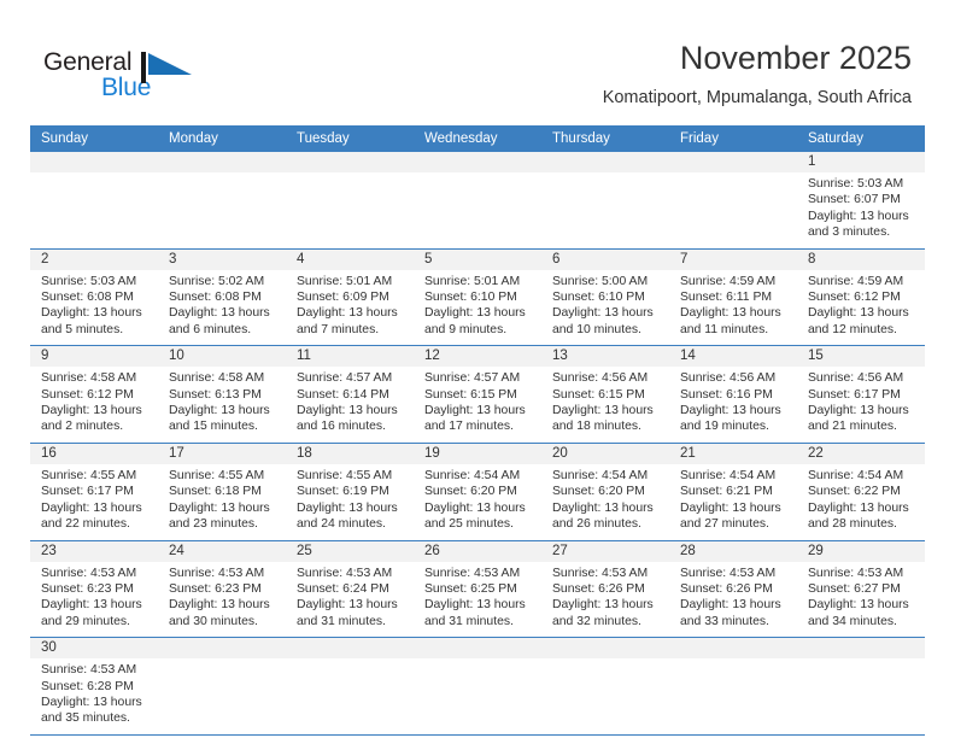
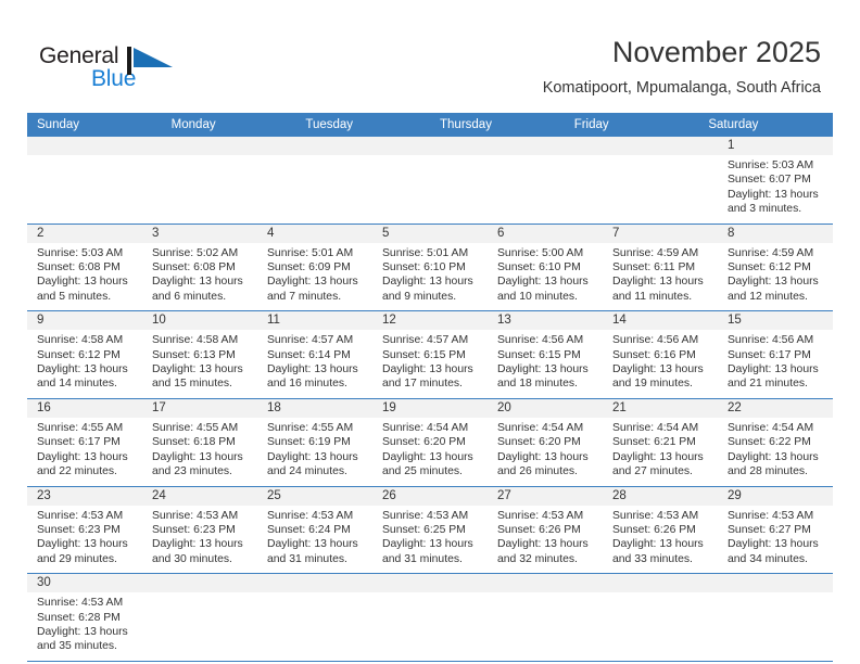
  General
  Blue
  November 2025
  Komatipoort, Mpumalanga, South Africa
  Sunday
  Monday
  Tuesday
- Wednesday
  Thursday
  Friday
  Saturday
  1
  Sunrise: 5:03 AM
  Sunset: 6:07 PM
  Daylight: 13 hours
  and 3 minutes.
  2
  Sunrise: 5:03 AM
  Sunset: 6:08 PM
  Daylight: 13 hours
  and 5 minutes.
  3
  Sunrise: 5:02 AM
  Sunset: 6:08 PM
  Daylight: 13 hours
  and 6 minutes.
  4
  Sunrise: 5:01 AM
  Sunset: 6:09 PM
  Daylight: 13 hours
  and 7 minutes.
  5
  Sunrise: 5:01 AM
  Sunset: 6:10 PM
  Daylight: 13 hours
  and 9 minutes.
  6
  Sunrise: 5:00 AM
  Sunset: 6:10 PM
  Daylight: 13 hours
  and 10 minutes.
  7
  Sunrise: 4:59 AM
  Sunset: 6:11 PM
  Daylight: 13 hours
  and 11 minutes.
  8
  Sunrise: 4:59 AM
  Sunset: 6:12 PM
  Daylight: 13 hours
  and 12 minutes.
  9
  Sunrise: 4:58 AM
  Sunset: 6:12 PM
  Daylight: 13 hours
- and 2 minutes.
+ and 14 minutes.
  10
  Sunrise: 4:58 AM
  Sunset: 6:13 PM
  Daylight: 13 hours
  and 15 minutes.
  11
  Sunrise: 4:57 AM
  Sunset: 6:14 PM
  Daylight: 13 hours
  and 16 minutes.
  12
  Sunrise: 4:57 AM
  Sunset: 6:15 PM
  Daylight: 13 hours
  and 17 minutes.
  13
  Sunrise: 4:56 AM
  Sunset: 6:15 PM
  Daylight: 13 hours
  and 18 minutes.
  14
  Sunrise: 4:56 AM
  Sunset: 6:16 PM
  Daylight: 13 hours
  and 19 minutes.
  15
  Sunrise: 4:56 AM
  Sunset: 6:17 PM
  Daylight: 13 hours
  and 21 minutes.
  16
  Sunrise: 4:55 AM
  Sunset: 6:17 PM
  Daylight: 13 hours
  and 22 minutes.
  17
  Sunrise: 4:55 AM
  Sunset: 6:18 PM
  Daylight: 13 hours
  and 23 minutes.
  18
  Sunrise: 4:55 AM
  Sunset: 6:19 PM
  Daylight: 13 hours
  and 24 minutes.
  19
  Sunrise: 4:54 AM
  Sunset: 6:20 PM
  Daylight: 13 hours
  and 25 minutes.
  20
  Sunrise: 4:54 AM
  Sunset: 6:20 PM
  Daylight: 13 hours
  and 26 minutes.
  21
  Sunrise: 4:54 AM
  Sunset: 6:21 PM
  Daylight: 13 hours
  and 27 minutes.
  22
  Sunrise: 4:54 AM
  Sunset: 6:22 PM
  Daylight: 13 hours
  and 28 minutes.
  23
  Sunrise: 4:53 AM
  Sunset: 6:23 PM
  Daylight: 13 hours
  and 29 minutes.
  24
  Sunrise: 4:53 AM
  Sunset: 6:23 PM
  Daylight: 13 hours
  and 30 minutes.
  25
  Sunrise: 4:53 AM
  Sunset: 6:24 PM
  Daylight: 13 hours
  and 31 minutes.
  26
  Sunrise: 4:53 AM
  Sunset: 6:25 PM
  Daylight: 13 hours
  and 31 minutes.
  27
  Sunrise: 4:53 AM
  Sunset: 6:26 PM
  Daylight: 13 hours
  and 32 minutes.
  28
  Sunrise: 4:53 AM
  Sunset: 6:26 PM
  Daylight: 13 hours
  and 33 minutes.
  29
  Sunrise: 4:53 AM
  Sunset: 6:27 PM
  Daylight: 13 hours
  and 34 minutes.
  30
  Sunrise: 4:53 AM
  Sunset: 6:28 PM
  Daylight: 13 hours
  and 35 minutes.
